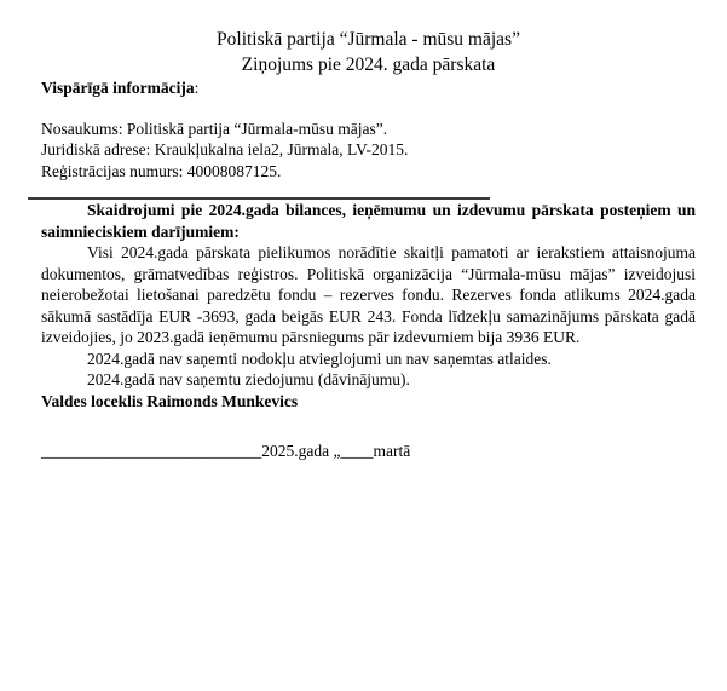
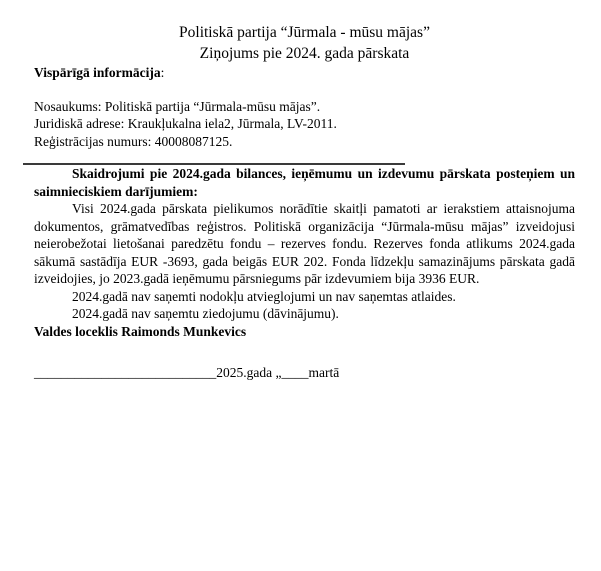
  Politiskā partija “Jūrmala - mūsu mājas”
  Ziņojums pie 2024. gada pārskata
  Vispārīgā informācija:
  Nosaukums: Politiskā partija “Jūrmala-mūsu mājas”.
- Juridiskā adrese: Kraukļukalna iela2, Jūrmala, LV-2015.
+ Juridiskā adrese: Kraukļukalna iela2, Jūrmala, LV-2011.
  Reģistrācijas numurs: 40008087125.
  Skaidrojumi pie 2024.gada bilances, ieņēmumu un izdevumu pārskata posteņiem un saimnieciskiem darījumiem:
- Visi 2024.gada pārskata pielikumos norādītie skaitļi pamatoti ar ierakstiem attaisnojuma dokumentos, grāmatvedības reģistros. Politiskā organizācija “Jūrmala-mūsu mājas” izveidojusi neierobežotai lietošanai paredzētu fondu – rezerves fondu. Rezerves fonda atlikums 2024.gada sākumā sastādīja EUR -3693, gada beigās EUR 243. Fonda līdzekļu samazinājums pārskata gadā izveidojies, jo 2023.gadā ieņēmumu pārsniegums pār izdevumiem bija 3936 EUR.
+ Visi 2024.gada pārskata pielikumos norādītie skaitļi pamatoti ar ierakstiem attaisnojuma dokumentos, grāmatvedības reģistros. Politiskā organizācija “Jūrmala-mūsu mājas” izveidojusi neierobežotai lietošanai paredzētu fondu – rezerves fondu. Rezerves fonda atlikums 2024.gada sākumā sastādīja EUR -3693, gada beigās EUR 202. Fonda līdzekļu samazinājums pārskata gadā izveidojies, jo 2023.gadā ieņēmumu pārsniegums pār izdevumiem bija 3936 EUR.
  2024.gadā nav saņemti nodokļu atvieglojumi un nav saņemtas atlaides.
  2024.gadā nav saņemtu ziedojumu (dāvinājumu).
  Valdes loceklis Raimonds Munkevics
  ___________________________2025.gada „____martā
